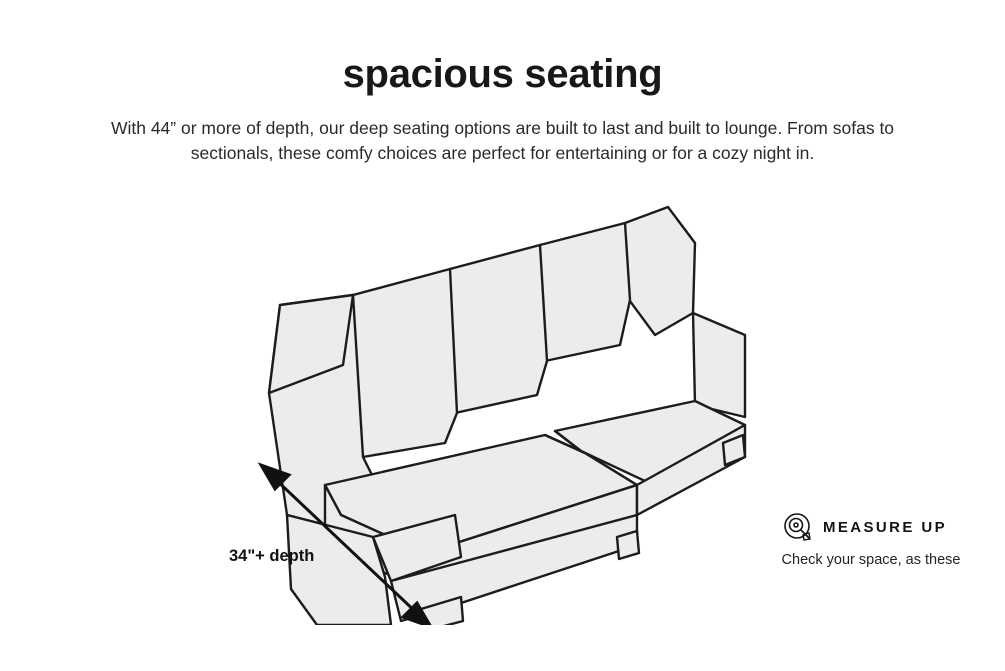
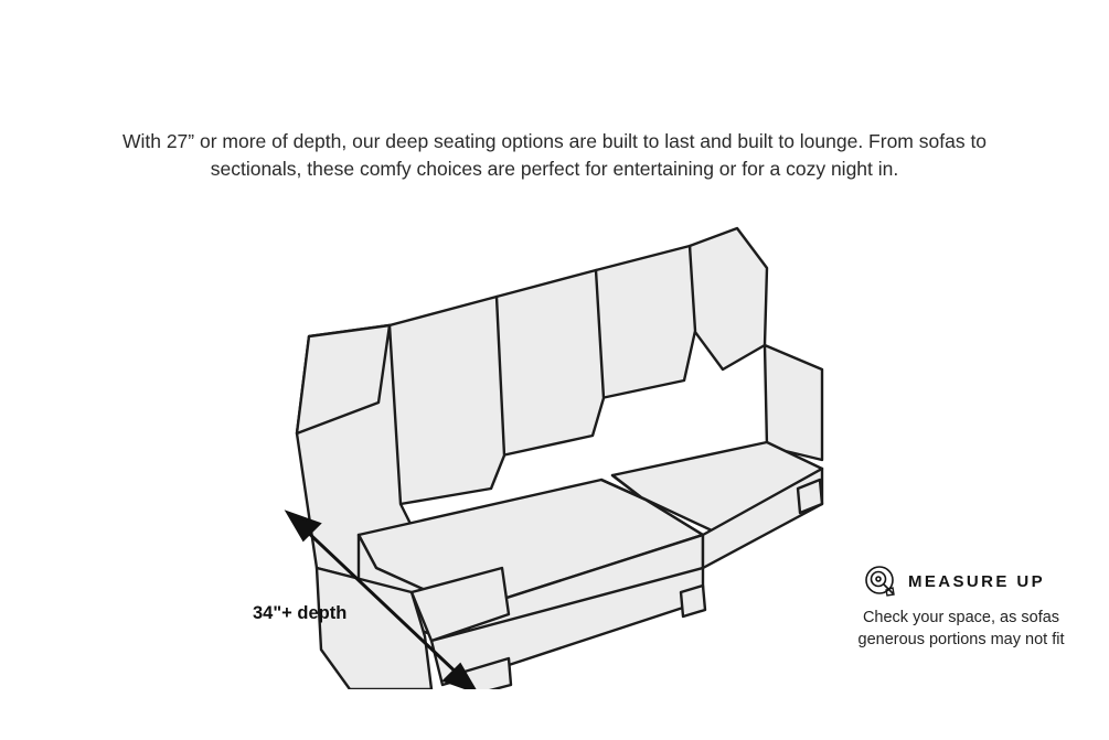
- spacious seating
- With 44” or more of depth, our deep seating options are built to last and built to lounge. From sofas to sectionals, these comfy choices are perfect for entertaining or for a cozy night in.
+ With 27” or more of depth, our deep seating options are built to last and built to lounge. From sofas to sectionals, these comfy choices are perfect for entertaining or for a cozy night in.
  34"+ depth
  MEASURE UP
- Check your space, as these
+ Check your space, as sofas
+ generous portions may not fit
